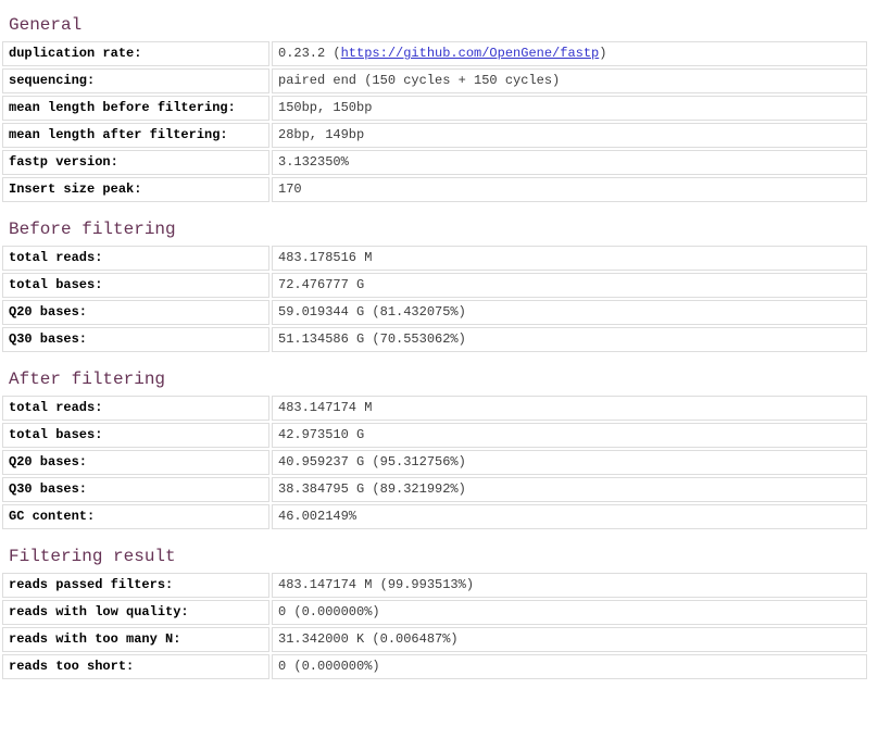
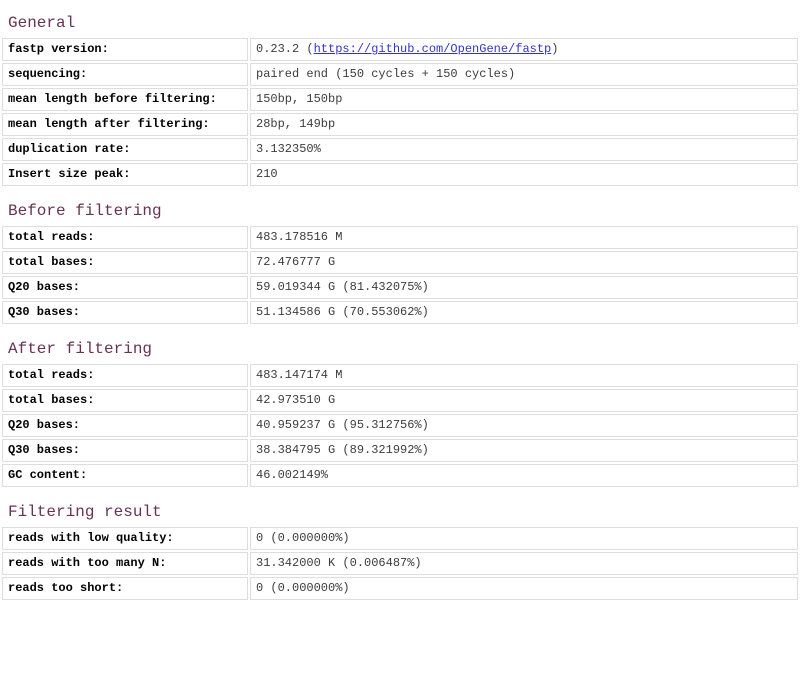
  General
- duplication rate:	0.23.2 (https://github.com/OpenGene/fastp)
+ fastp version:	0.23.2 (https://github.com/OpenGene/fastp)
  sequencing:	paired end (150 cycles + 150 cycles)
  mean length before filtering:	150bp, 150bp
  mean length after filtering:	28bp, 149bp
- fastp version:	3.132350%
+ duplication rate:	3.132350%
- Insert size peak:	170
+ Insert size peak:	210
  Before filtering
  total reads:	483.178516 M
  total bases:	72.476777 G
  Q20 bases:	59.019344 G (81.432075%)
  Q30 bases:	51.134586 G (70.553062%)
  After filtering
  total reads:	483.147174 M
  total bases:	42.973510 G
  Q20 bases:	40.959237 G (95.312756%)
  Q30 bases:	38.384795 G (89.321992%)
  GC content:	46.002149%
  Filtering result
- reads passed filters:	483.147174 M (99.993513%)
  reads with low quality:	0 (0.000000%)
  reads with too many N:	31.342000 K (0.006487%)
  reads too short:	0 (0.000000%)
